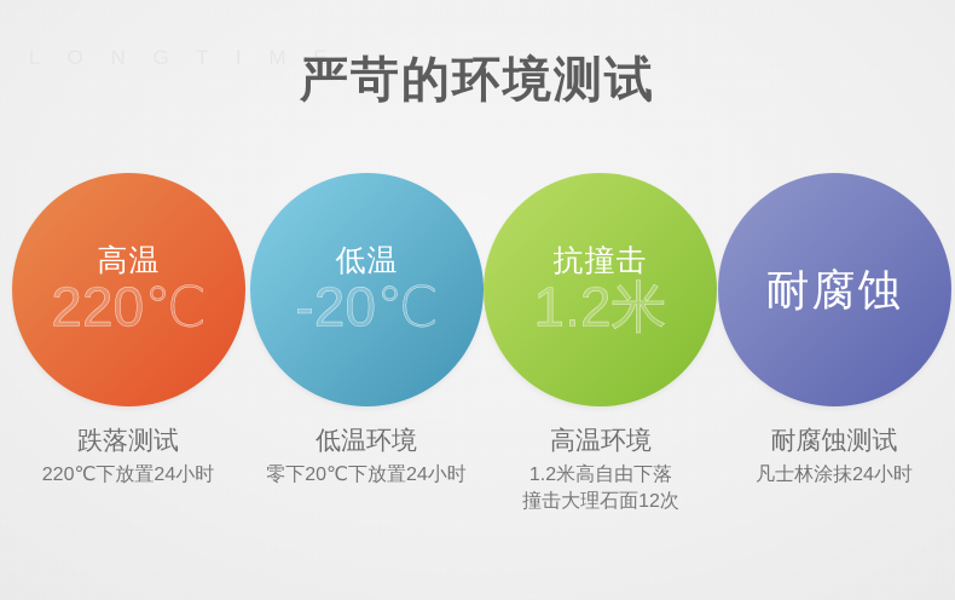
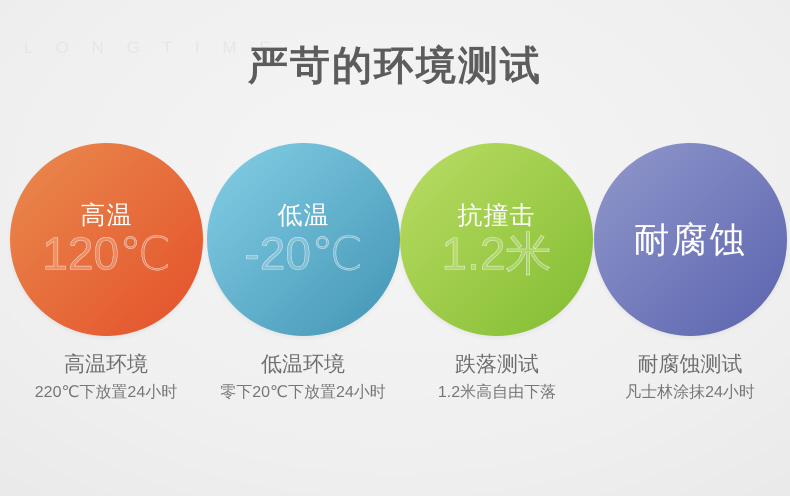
  L O N G T I M E
  严苛的环境测试
  高温
- 220℃
+ 120℃
  低温
  -20℃
  抗撞击
  1.2米
  耐腐蚀
- 跌落测试
+ 高温环境
  220℃下放置24小时
  低温环境
  零下20℃下放置24小时
- 高温环境
+ 跌落测试
  1.2米高自由下落
- 撞击大理石面12次
  耐腐蚀测试
  凡士林涂抹24小时
